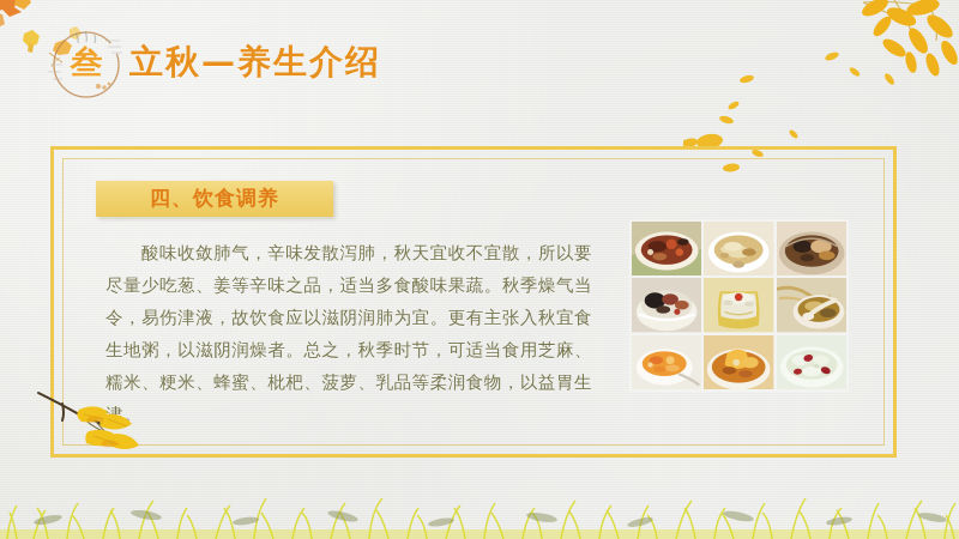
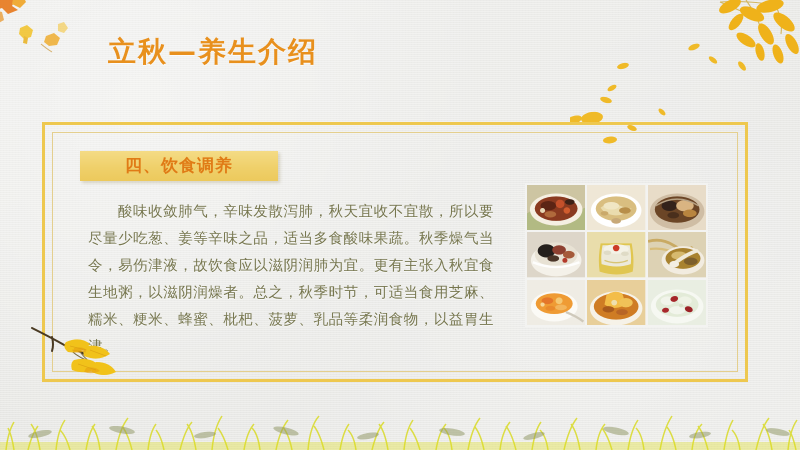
- 叁
  立秋—养生介绍
  四、饮食调养
  酸味收敛肺气，辛味发散泻肺，秋天宜收不宜散，所以要尽量少吃葱、姜等辛味之品，适当多食酸味果蔬。秋季燥气当令，易伤津液，故饮食应以滋阴润肺为宜。更有主张入秋宜食生地粥，以滋阴润燥者。总之，秋季时节，可适当食用芝麻、糯米、粳米、蜂蜜、枇杷、菠萝、乳品等柔润食物，以益胃生。
